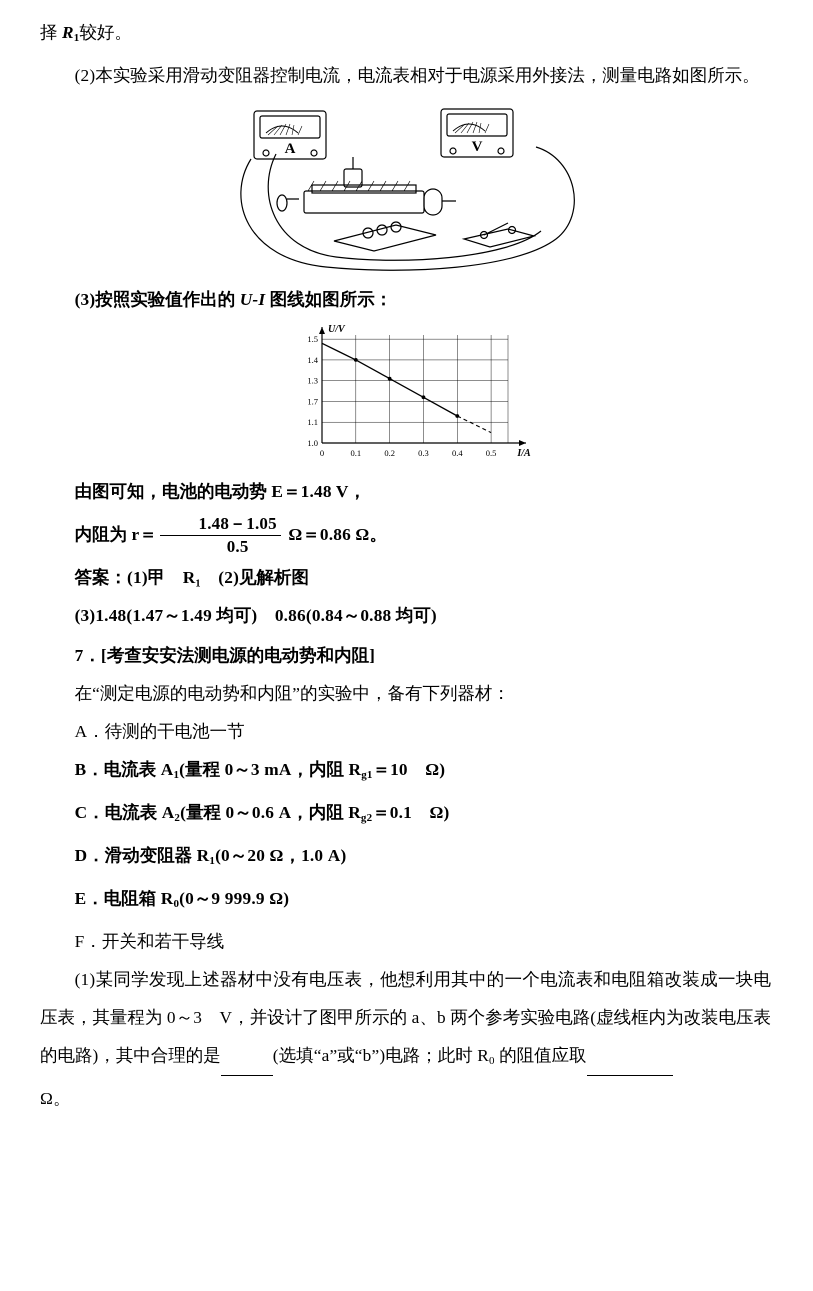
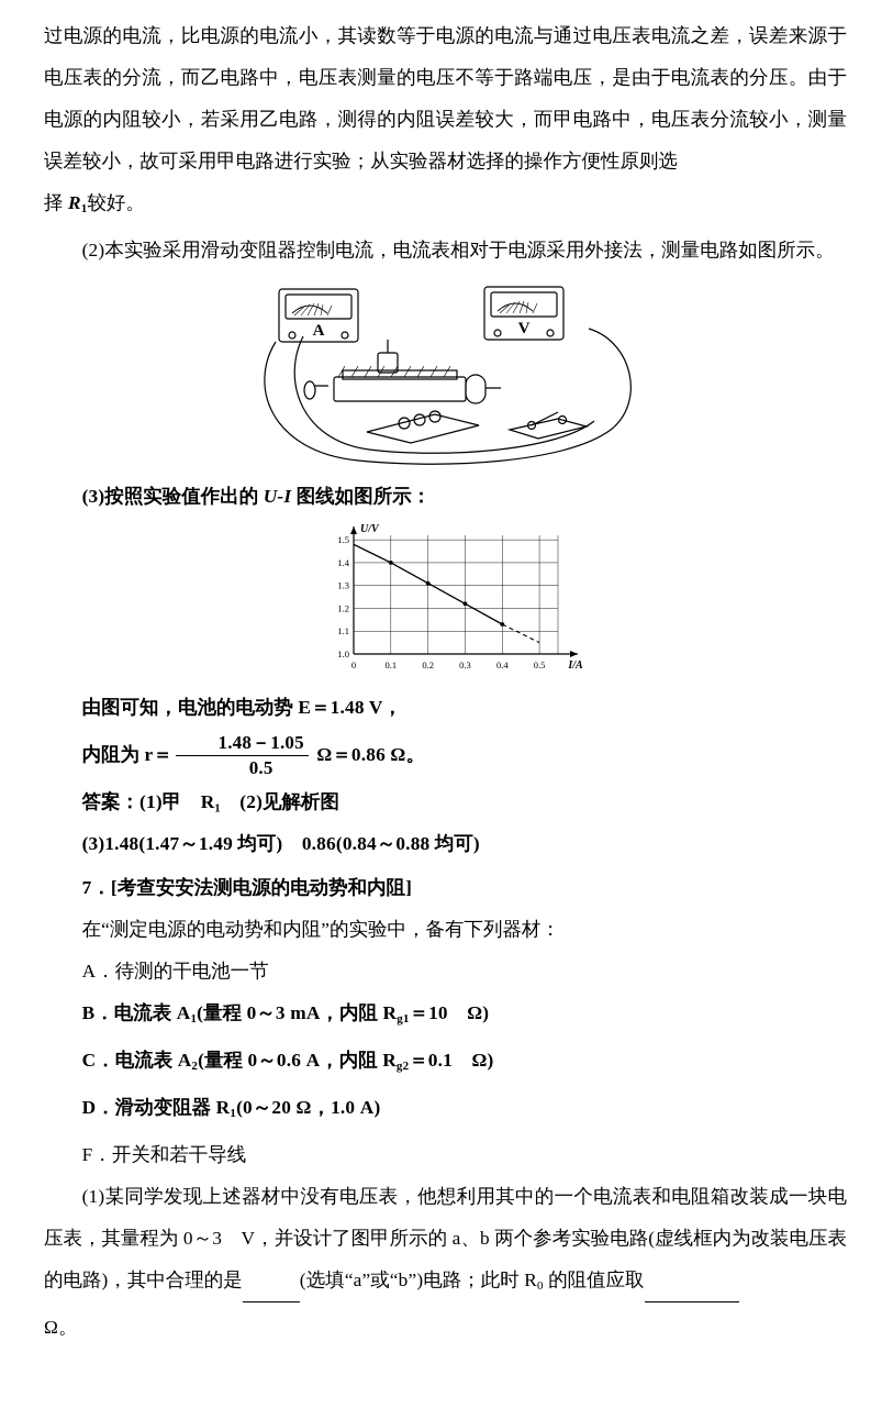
+ 过电源的电流，比电源的电流小，其读数等于电源的电流与通过电压表电流之差，误差来源于电压表的分流，而乙电路中，电压表测量的电压不等于路端电压，是由于电流表的分压。由于电源的内阻较小，若采用乙电路，测得的内阻误差较大，而甲电路中，电压表分流较小，测量误差较小，故可采用甲电路进行实验；从实验器材选择的操作方便性原则选
  择 R1较好。
  (2)本实验采用滑动变阻器控制电流，电流表相对于电源采用外接法，测量电路如图所示。
  A
  V
  (3)按照实验值作出的 U-I 图线如图所示：
  0
  0.1
  0.2
  0.3
  0.4
  0.5
  1.0
  1.1
- 1.7
+ 1.2
  1.3
  1.4
  1.5
  U/V
  I/A
  由图可知，电池的电动势 E＝1.48 V，
  内阻为 r＝
  1.48－1.05
  0.5
  Ω＝0.86 Ω。
  答案：(1)甲 R₁ (2)见解析图
  (3)1.48(1.47～1.49 均可) 0.86(0.84～0.88 均可)
  7．[考查安安法测电源的电动势和内阻]
  在“测定电源的电动势和内阻”的实验中，备有下列器材：
  A．待测的干电池一节
  B．电流表 A1(量程 0～3 mA，内阻 Rg1＝10 Ω)
  C．电流表 A2(量程 0～0.6 A，内阻 Rg2＝0.1 Ω)
  D．滑动变阻器 R1(0～20 Ω，1.0 A)
- E．电阻箱 R0(0～9 999.9 Ω)
  F．开关和若干导线
  (1)某同学发现上述器材中没有电压表，他想利用其中的一个电流表和电阻箱改装成一块电压表，其量程为 0～3 V，并设计了图甲所示的 a、b 两个参考实验电路(虚线框内为改装电压表的电路)，其中合理的是 (选填“a”或“b”)电路；此时 R0 的阻值应取
  Ω。
